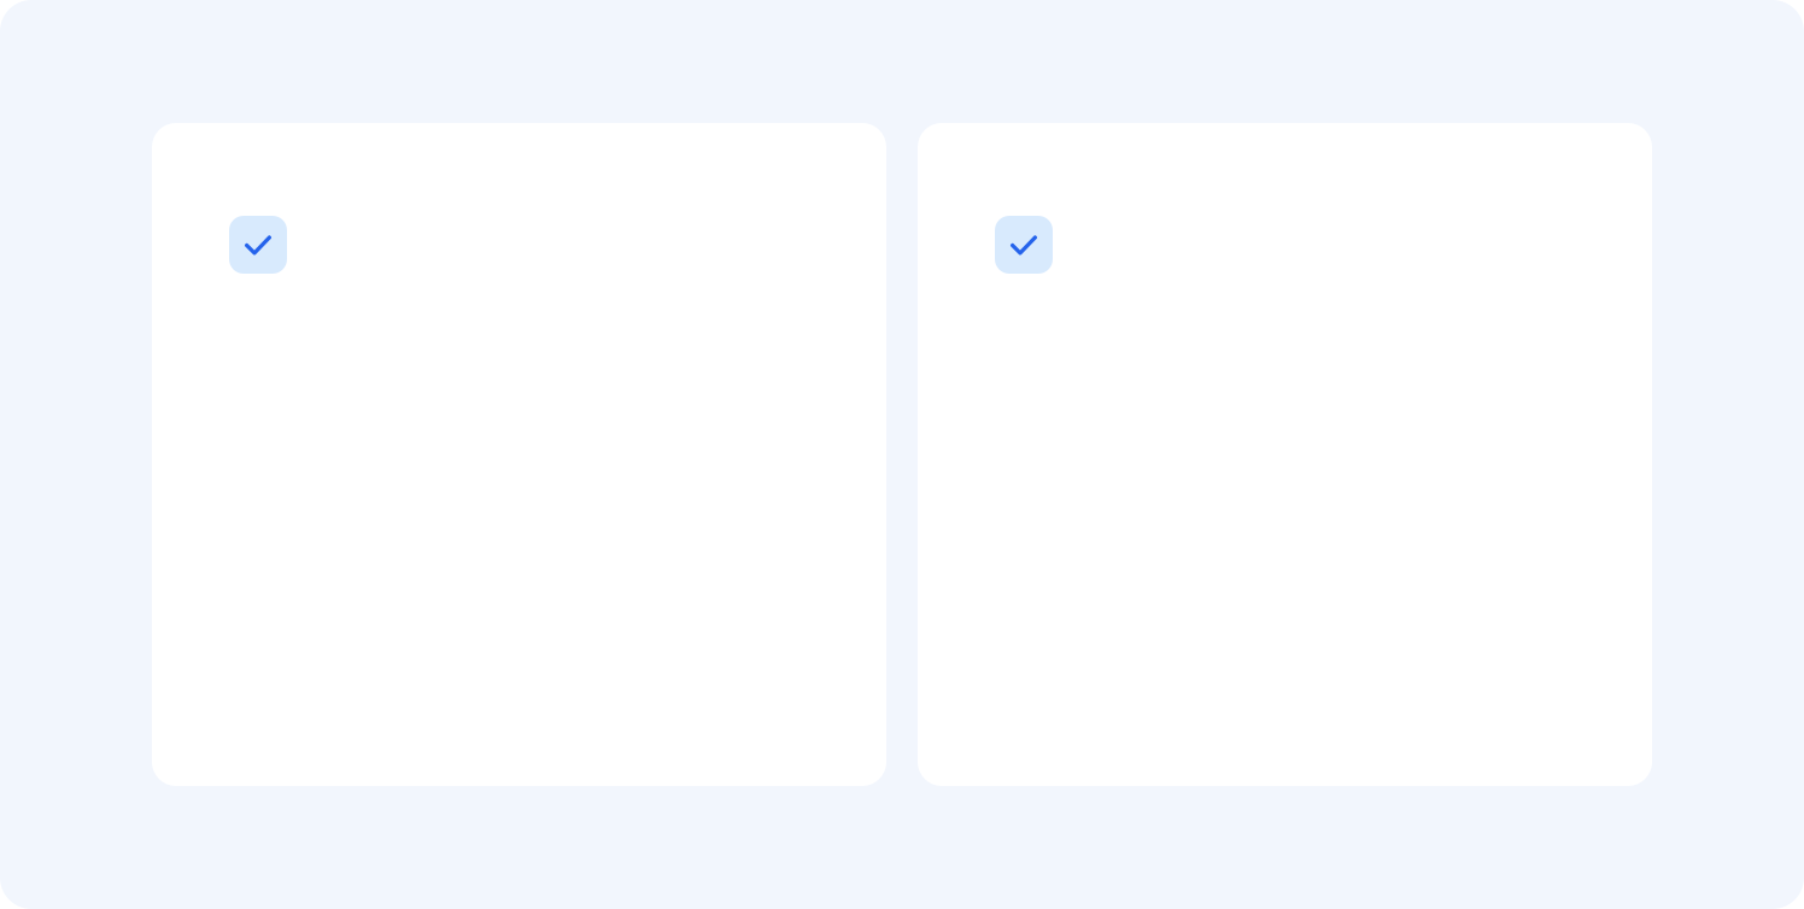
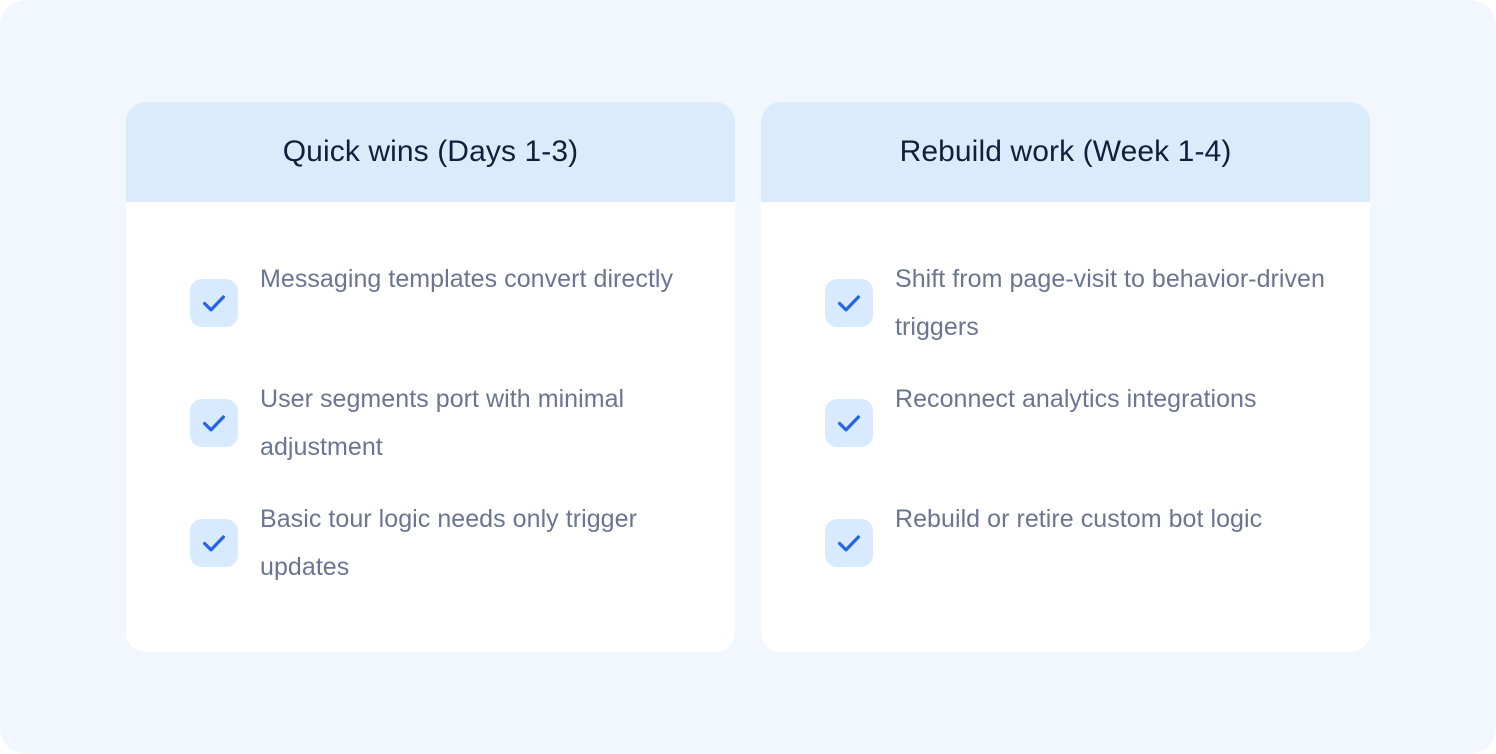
+ Quick wins (Days 1-3)
+ Messaging templates convert directly
+ User segments port with minimal adjustment
+ Basic tour logic needs only trigger updates
+ Rebuild work (Week 1-4)
+ Shift from page-visit to behavior-driven triggers
+ Reconnect analytics integrations
+ Rebuild or retire custom bot logic
